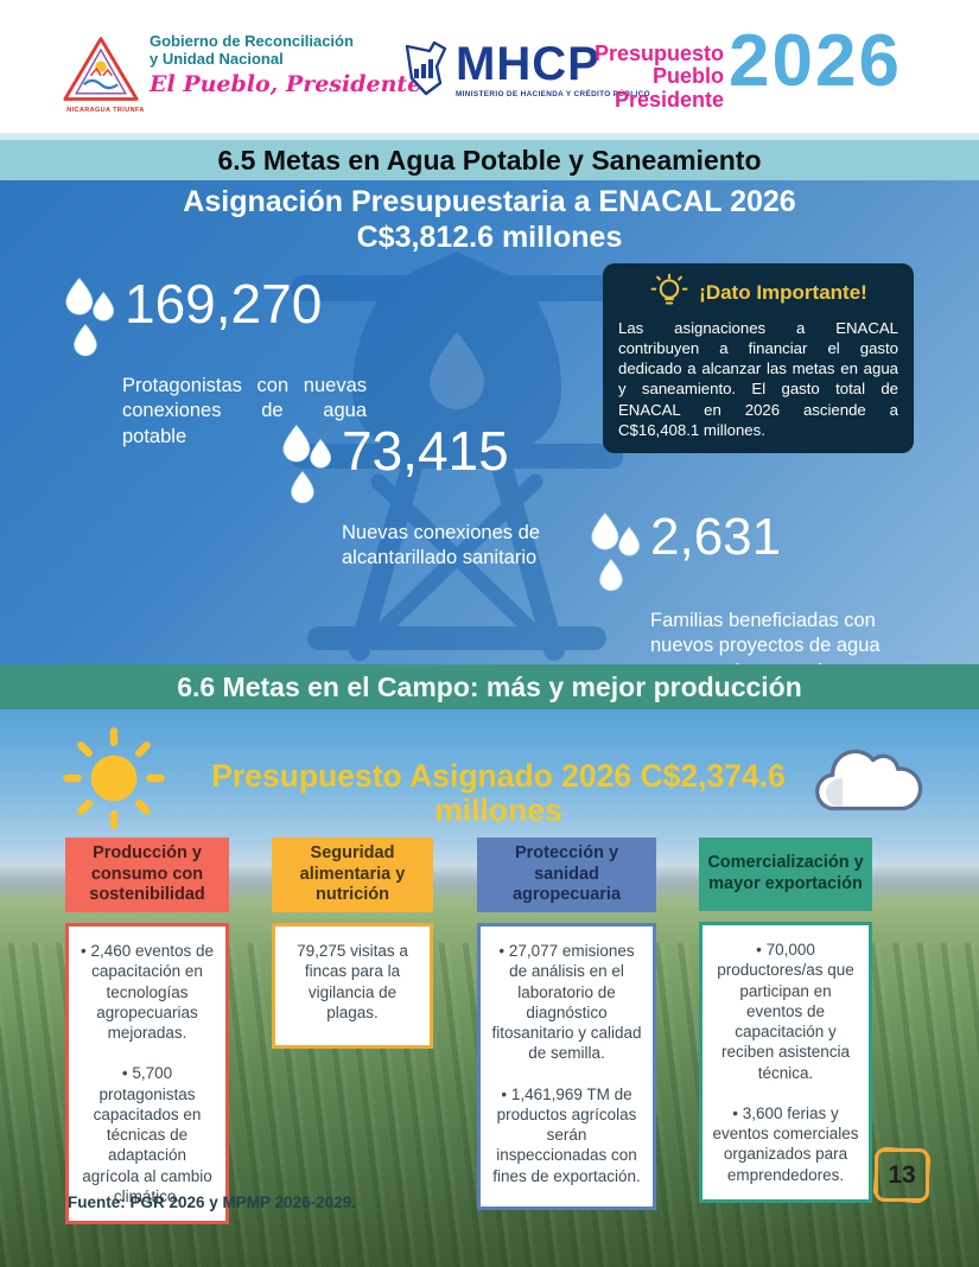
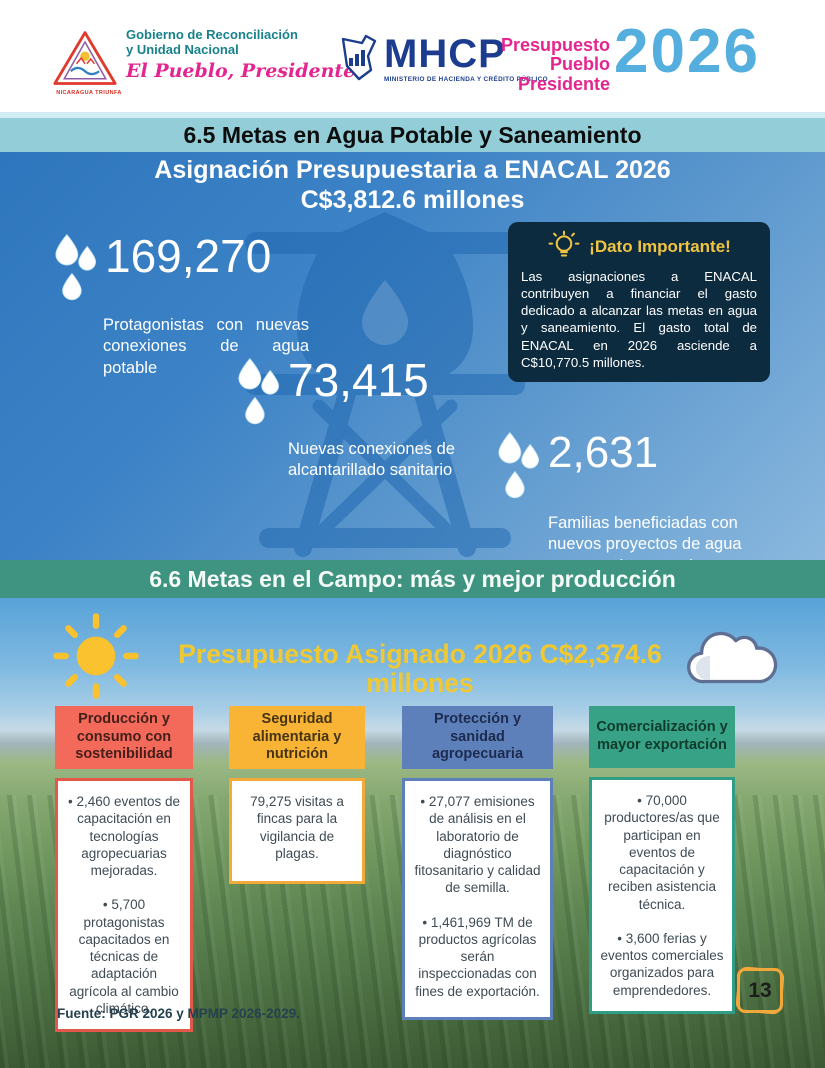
  Gobierno de Reconciliación
  y Unidad Nacional
  El Pueblo, Presidente
  MHCP
  Presupuesto
  Pueblo
  Presidente
  2026
  6.5 Metas en Agua Potable y Saneamiento
  Asignación Presupuestaria a ENACAL 2026
  C$3,812.6 millones
  169,270
  Protagonistas con nuevas conexiones de agua potable
  ¡Dato Importante!
- Las asignaciones a ENACAL contribuyen a financiar el gasto dedicado a alcanzar las metas en agua y saneamiento. El gasto total de ENACAL en 2026 asciende a C$16,408.1 millones.
+ Las asignaciones a ENACAL contribuyen a financiar el gasto dedicado a alcanzar las metas en agua y saneamiento. El gasto total de ENACAL en 2026 asciende a C$10,770.5 millones.
  73,415
  Nuevas conexiones de alcantarillado sanitario
  2,631
  Familias beneficiadas con nuevos proyectos de agua
  6.6 Metas en el Campo: más y mejor producción
  Presupuesto Asignado 2026 C$2,374.6 millones
  Producción y consumo con sostenibilidad
  • 2,460 eventos de capacitación en tecnologías agropecuarias mejoradas.
  • 5,700 protagonistas capacitados en técnicas de adaptación agrícola al cambio climático.
  Seguridad alimentaria y nutrición
  79,275 visitas a fincas para la vigilancia de plagas.
  Protección y sanidad agropecuaria
  • 27,077 emisiones de análisis en el laboratorio de diagnóstico fitosanitario y calidad de semilla.
  • 1,461,969 TM de productos agrícolas serán inspeccionadas con fines de exportación.
  Comercialización y mayor exportación
  • 70,000 productores/as que participan en eventos de capacitación y reciben asistencia técnica.
  • 3,600 ferias y eventos comerciales organizados para emprendedores.
  Fuente: PGR 2026 y MPMP 2026-2029.
  13
